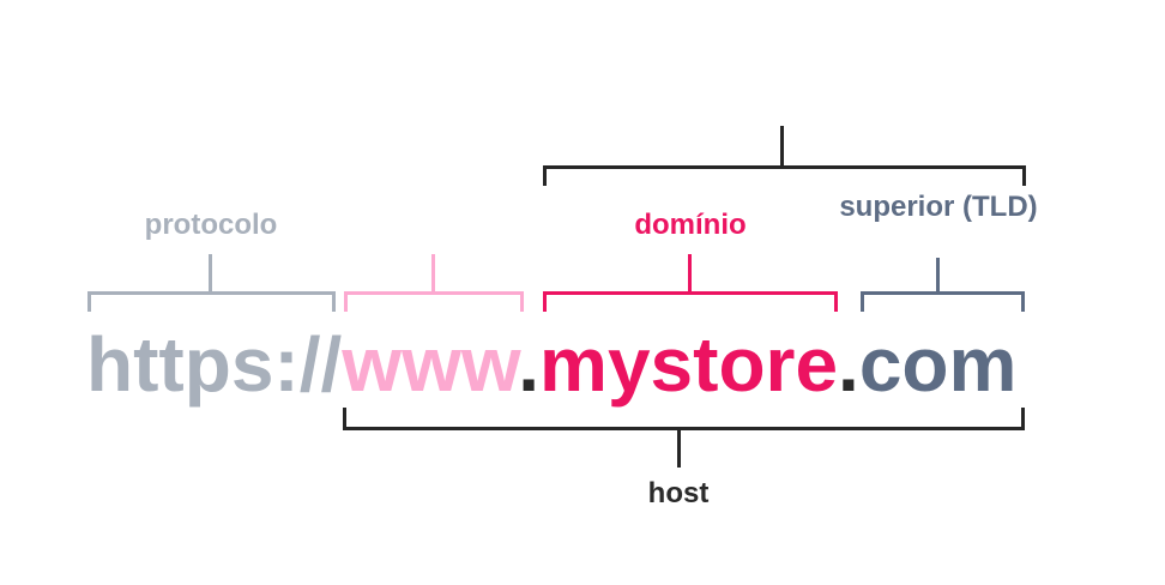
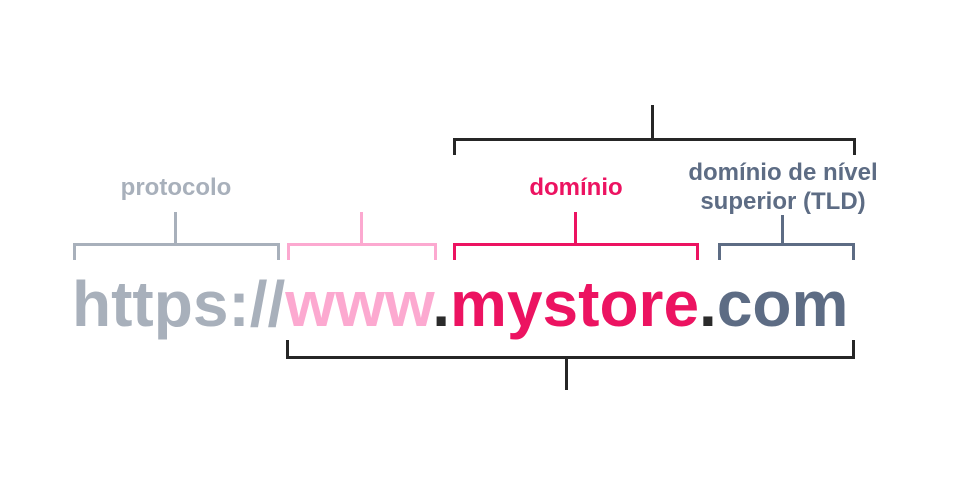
  protocolo
  domínio
+ domínio de nível
  superior (TLD)
  https://www.mystore.com
- host
